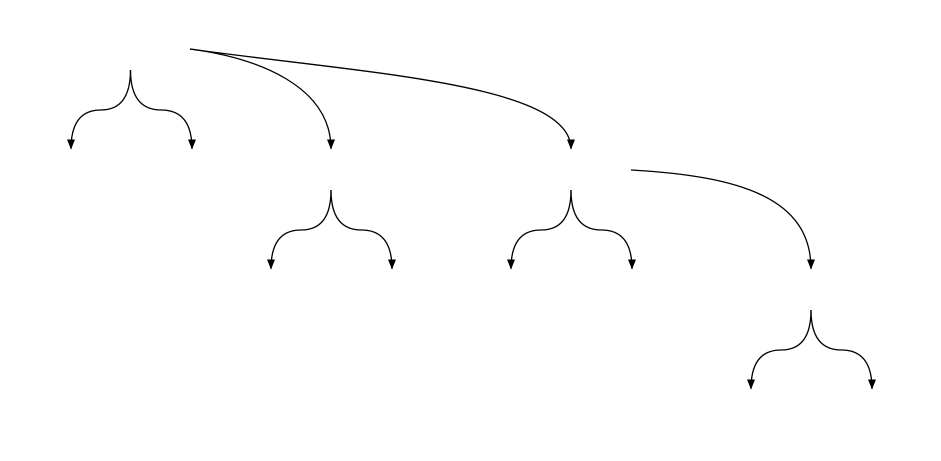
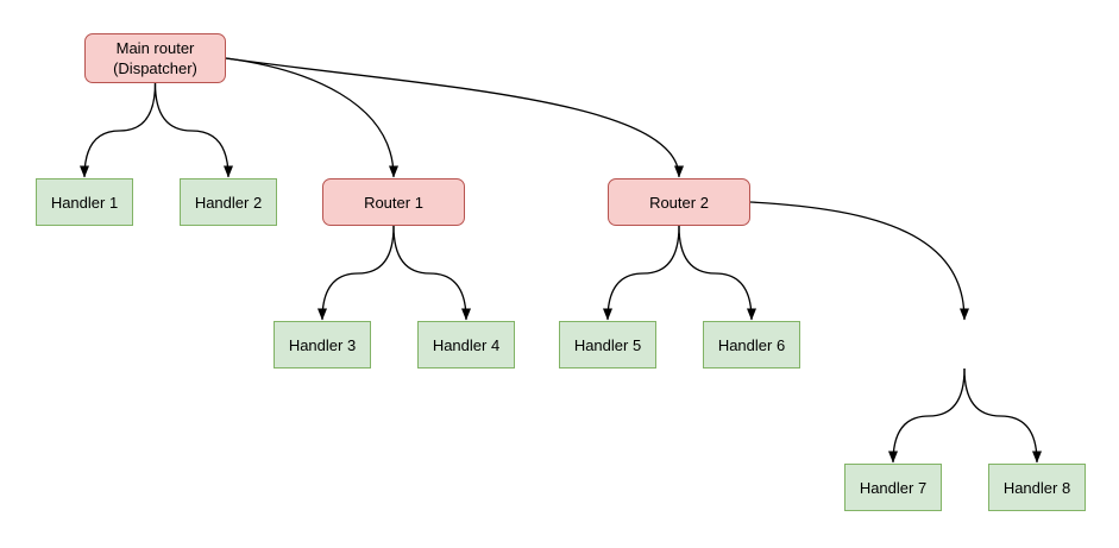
+ Main router
+ (Dispatcher)
+ Handler 1
+ Handler 2
+ Router 1
+ Router 2
+ Handler 3
+ Handler 4
+ Handler 5
+ Handler 6
+ Handler 7
+ Handler 8
